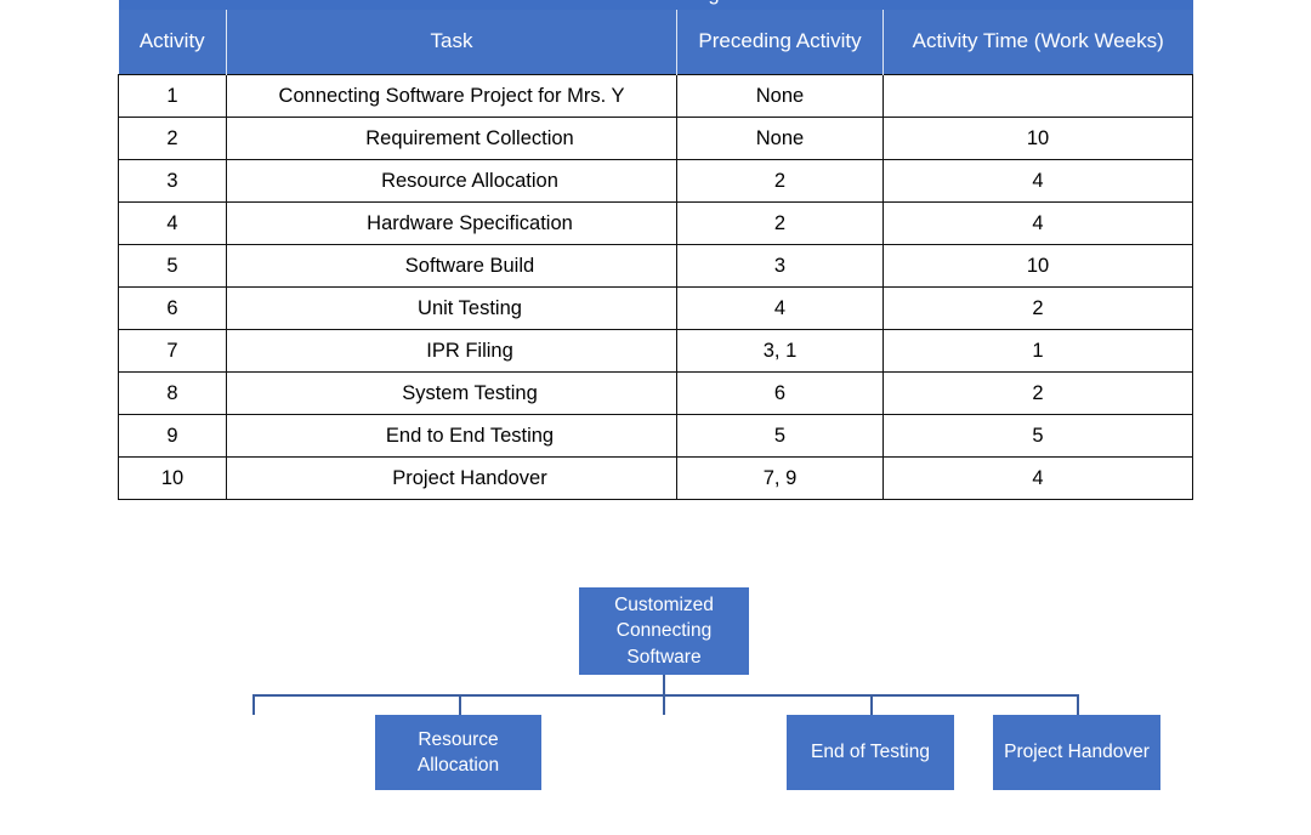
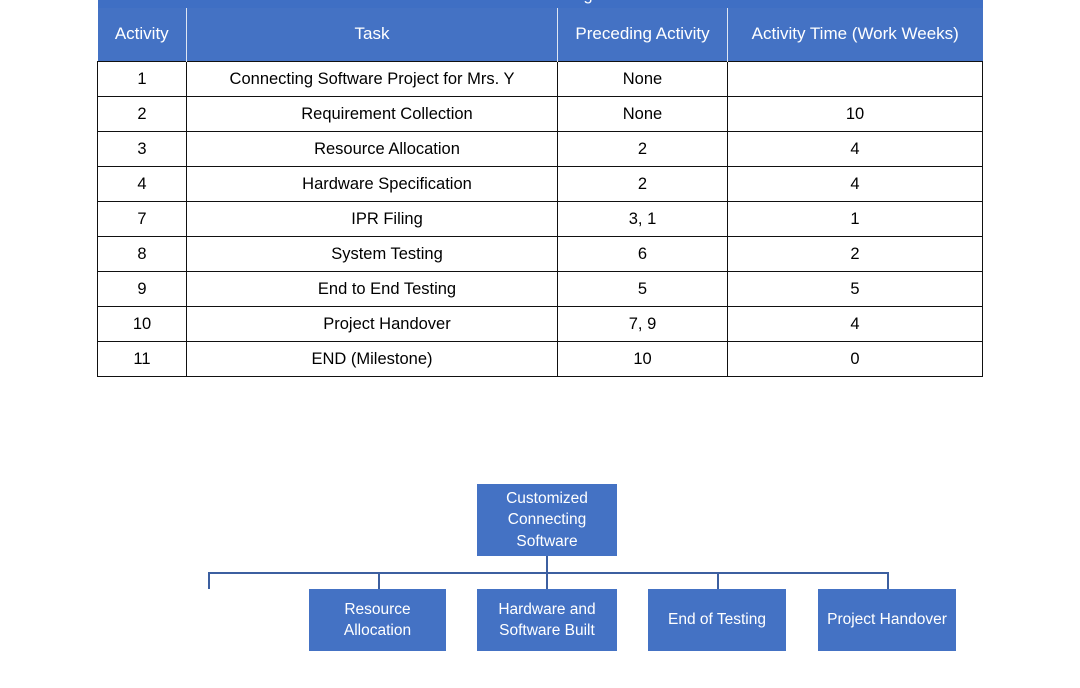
  Activity	Task	Preceding Activity	Activity Time (Work Weeks)
  1	Connecting Software Project for Mrs. Y	None
  2	Requirement Collection	None	10
  3	Resource Allocation	2	4
  4	Hardware Specification	2	4
- 5	Software Build	3	10
- 6	Unit Testing	4	2
  7	IPR Filing	3, 1	1
  8	System Testing	6	2
  9	End to End Testing	5	5
  10	Project Handover	7, 9	4
+ 11	END (Milestone)	10	0
  Customized Connecting Software
  Resource Allocation
+ Hardware and Software Built
  End of Testing
  Project Handover
